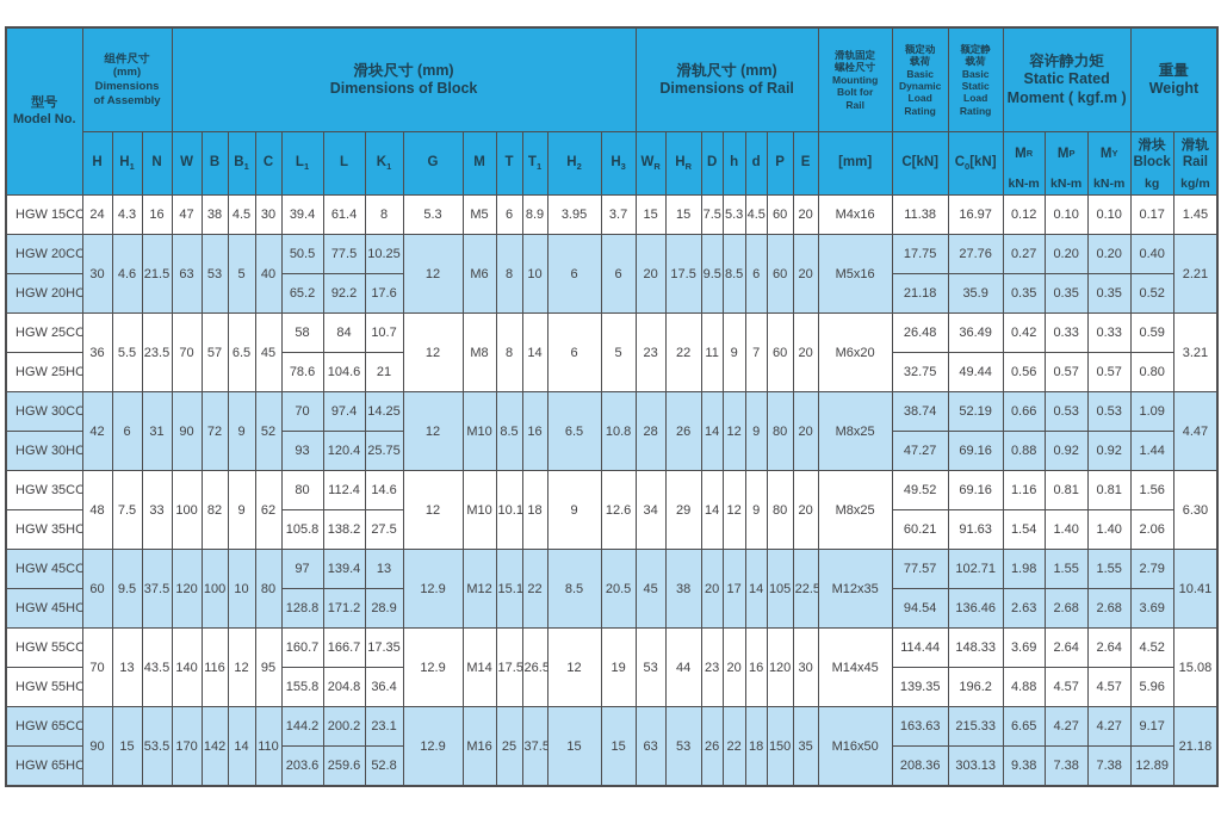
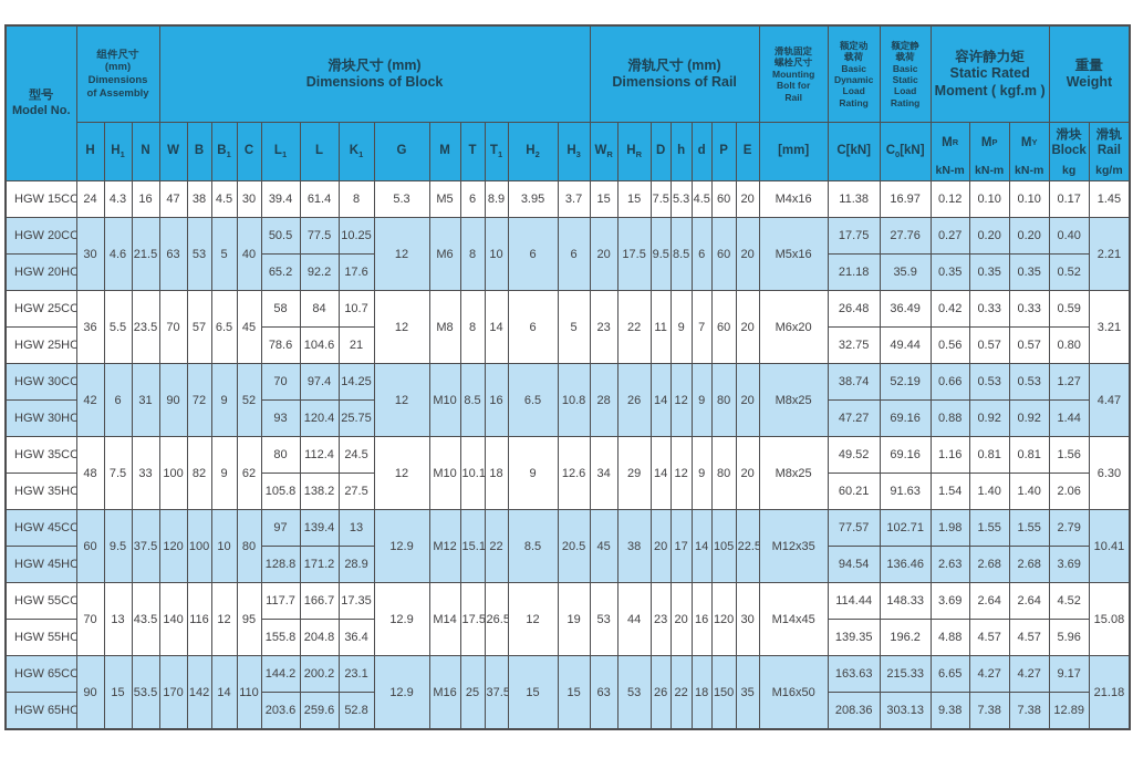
  型号 Model No.	组件尺寸 (mm) Dimensions of Assembly	滑块尺寸 (mm) Dimensions of Block	滑轨尺寸 (mm) Dimensions of Rail	滑轨固定 螺栓尺寸 Mounting Bolt for Rail	额定动 载荷 Basic Dynamic Load Rating	额定静 载荷 Basic Static Load Rating	容许静力矩 Static Rated Moment ( kgf.m )	重量 Weight
  H	H1	N	W	B	B1	C	L1	L	K1	G	M	T	T1	H2	H3	WR	HR	D	h	d	P	E	[mm]	C[kN]	C0[kN]	MRkN-m	MPkN-m	MYkN-m	滑块Blockkg	滑轨Railkg/m
  HGW 15CC	24	4.3	16	47	38	4.5	30	39.4	61.4	8	5.3	M5	6	8.9	3.95	3.7	15	15	7.5	5.3	4.5	60	20	M4x16	11.38	16.97	0.12	0.10	0.10	0.17	1.45
  HGW 20CC	30	4.6	21.5	63	53	5	40	50.5	77.5	10.25	12	M6	8	10	6	6	20	17.5	9.5	8.5	6	60	20	M5x16	17.75	27.76	0.27	0.20	0.20	0.40	2.21
  HGW 20HC	65.2	92.2	17.6	21.18	35.9	0.35	0.35	0.35	0.52
  HGW 25CC	36	5.5	23.5	70	57	6.5	45	58	84	10.7	12	M8	8	14	6	5	23	22	11	9	7	60	20	M6x20	26.48	36.49	0.42	0.33	0.33	0.59	3.21
  HGW 25HC	78.6	104.6	21	32.75	49.44	0.56	0.57	0.57	0.80
- HGW 30CC	42	6	31	90	72	9	52	70	97.4	14.25	12	M10	8.5	16	6.5	10.8	28	26	14	12	9	80	20	M8x25	38.74	52.19	0.66	0.53	0.53	1.09	4.47
+ HGW 30CC	42	6	31	90	72	9	52	70	97.4	14.25	12	M10	8.5	16	6.5	10.8	28	26	14	12	9	80	20	M8x25	38.74	52.19	0.66	0.53	0.53	1.27	4.47
  HGW 30HC	93	120.4	25.75	47.27	69.16	0.88	0.92	0.92	1.44
- HGW 35CC	48	7.5	33	100	82	9	62	80	112.4	14.6	12	M10	10.1	18	9	12.6	34	29	14	12	9	80	20	M8x25	49.52	69.16	1.16	0.81	0.81	1.56	6.30
+ HGW 35CC	48	7.5	33	100	82	9	62	80	112.4	24.5	12	M10	10.1	18	9	12.6	34	29	14	12	9	80	20	M8x25	49.52	69.16	1.16	0.81	0.81	1.56	6.30
  HGW 35HC	105.8	138.2	27.5	60.21	91.63	1.54	1.40	1.40	2.06
  HGW 45CC	60	9.5	37.5	120	100	10	80	97	139.4	13	12.9	M12	15.1	22	8.5	20.5	45	38	20	17	14	105	22.5	M12x35	77.57	102.71	1.98	1.55	1.55	2.79	10.41
  HGW 45HC	128.8	171.2	28.9	94.54	136.46	2.63	2.68	2.68	3.69
- HGW 55CC	70	13	43.5	140	116	12	95	160.7	166.7	17.35	12.9	M14	17.5	26.5	12	19	53	44	23	20	16	120	30	M14x45	114.44	148.33	3.69	2.64	2.64	4.52	15.08
+ HGW 55CC	70	13	43.5	140	116	12	95	117.7	166.7	17.35	12.9	M14	17.5	26.5	12	19	53	44	23	20	16	120	30	M14x45	114.44	148.33	3.69	2.64	2.64	4.52	15.08
  HGW 55HC	155.8	204.8	36.4	139.35	196.2	4.88	4.57	4.57	5.96
  HGW 65CC	90	15	53.5	170	142	14	110	144.2	200.2	23.1	12.9	M16	25	37.5	15	15	63	53	26	22	18	150	35	M16x50	163.63	215.33	6.65	4.27	4.27	9.17	21.18
  HGW 65HC	203.6	259.6	52.8	208.36	303.13	9.38	7.38	7.38	12.89
